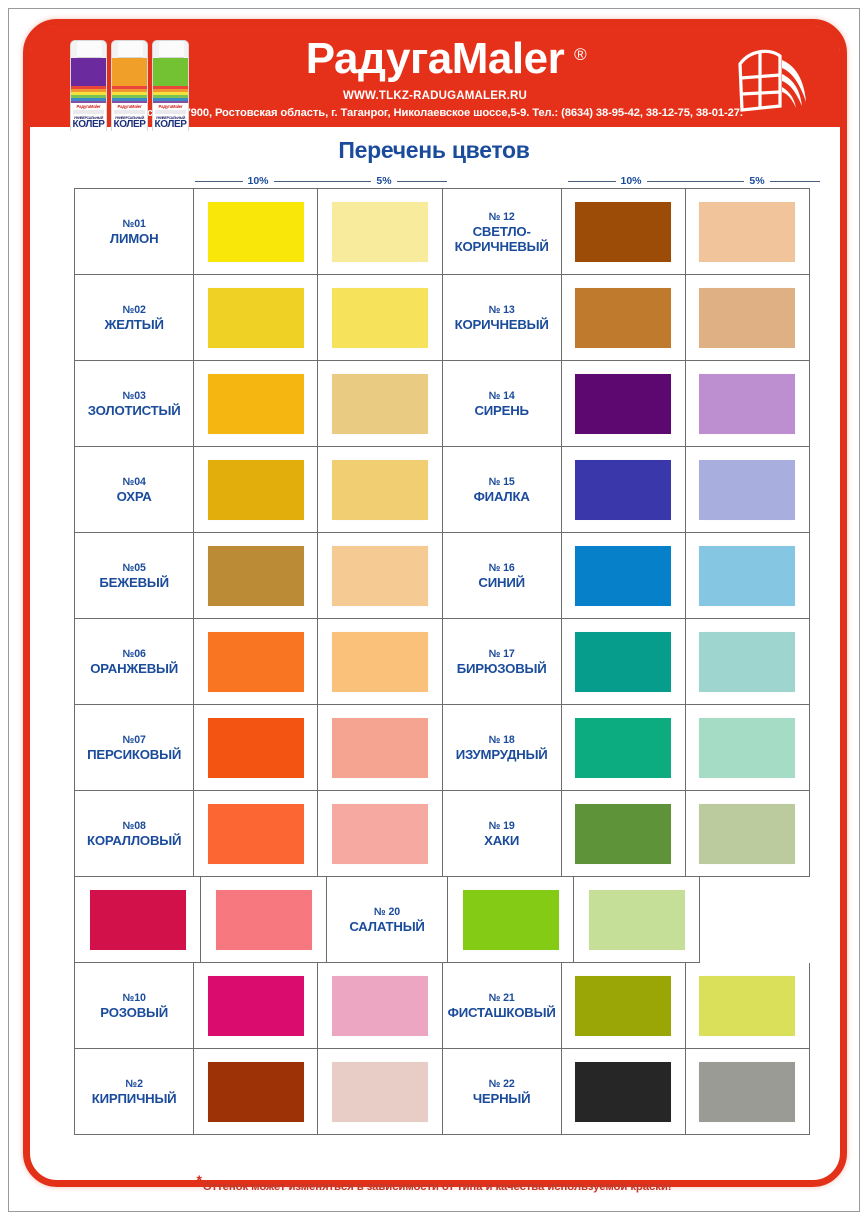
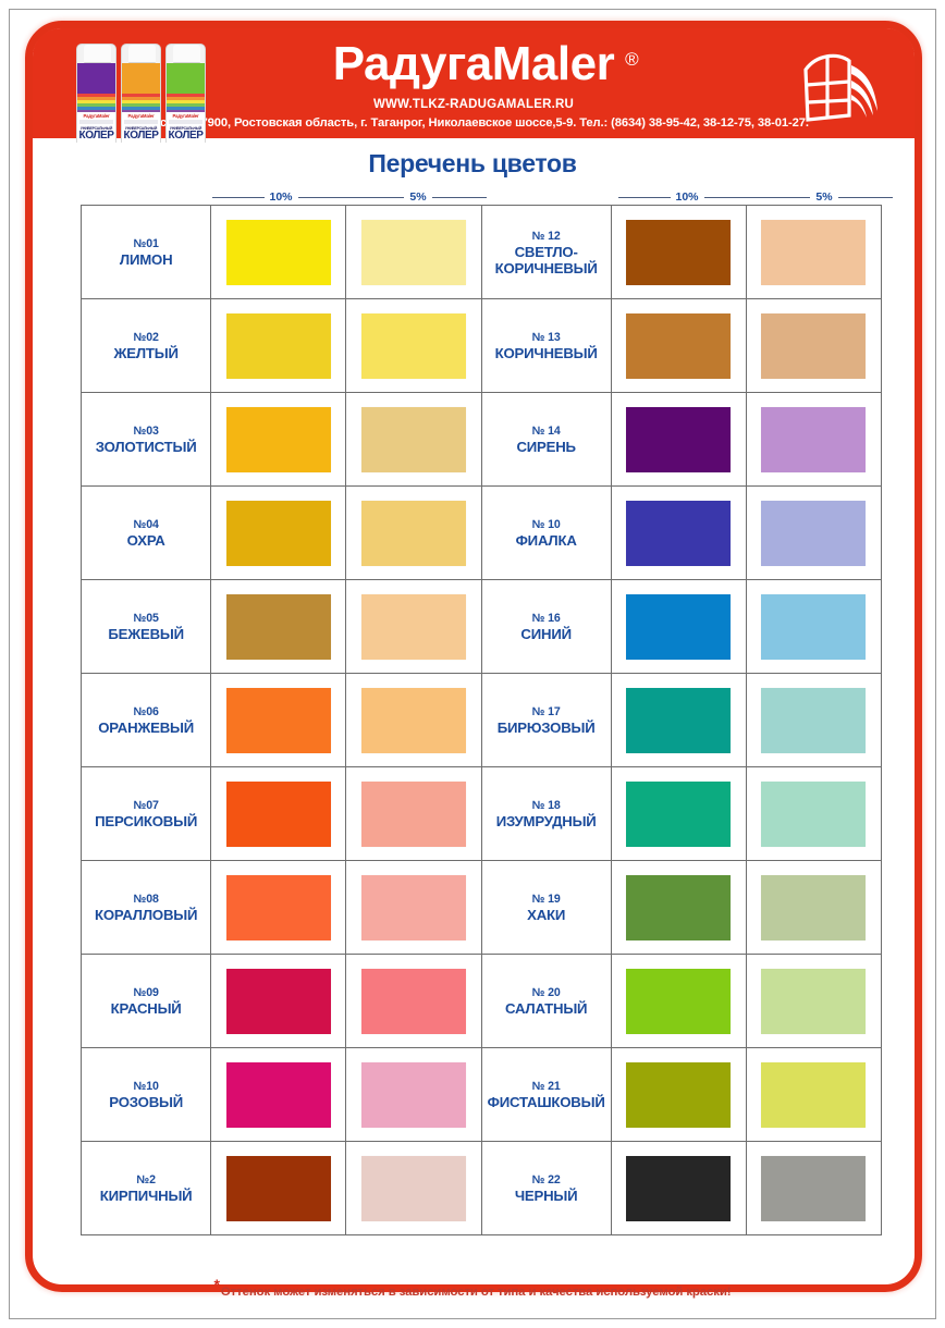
  РадугаMaler
  ®
  WWW.TLKZ-RADUGAMALER.RU
  с900, Ростовская область, г. Таганрог, Николаевское шоссе,5-9. Тел.: (8634) 38-95-42, 38-12-75, 38-01-27.
  КОЛЕР
  КОЛЕР
  КОЛЕР
  Перечень цветов
  10%
  5%
  10%
  5%
  №01
  ЛИМОН
  № 12
  СВЕТЛО-КОРИЧНЕВЫЙ
  №02
  ЖЕЛТЫЙ
  № 13
  КОРИЧНЕВЫЙ
  №03
  ЗОЛОТИСТЫЙ
  № 14
  СИРЕНЬ
  №04
  ОХРА
- № 15
+ № 10
  ФИАЛКА
  №05
  БЕЖЕВЫЙ
  № 16
  СИНИЙ
  №06
  ОРАНЖЕВЫЙ
  № 17
  БИРЮЗОВЫЙ
  №07
  ПЕРСИКОВЫЙ
  № 18
  ИЗУМРУДНЫЙ
  №08
  КОРАЛЛОВЫЙ
  № 19
  ХАКИ
+ №09
+ КРАСНЫЙ
  № 20
  САЛАТНЫЙ
  №10
  РОЗОВЫЙ
  № 21
  ФИСТАШКОВЫЙ
  №2
  КИРПИЧНЫЙ
  № 22
  ЧЕРНЫЙ
  *Оттенок может изменяться в зависимости от типа и качества используемой краски!
